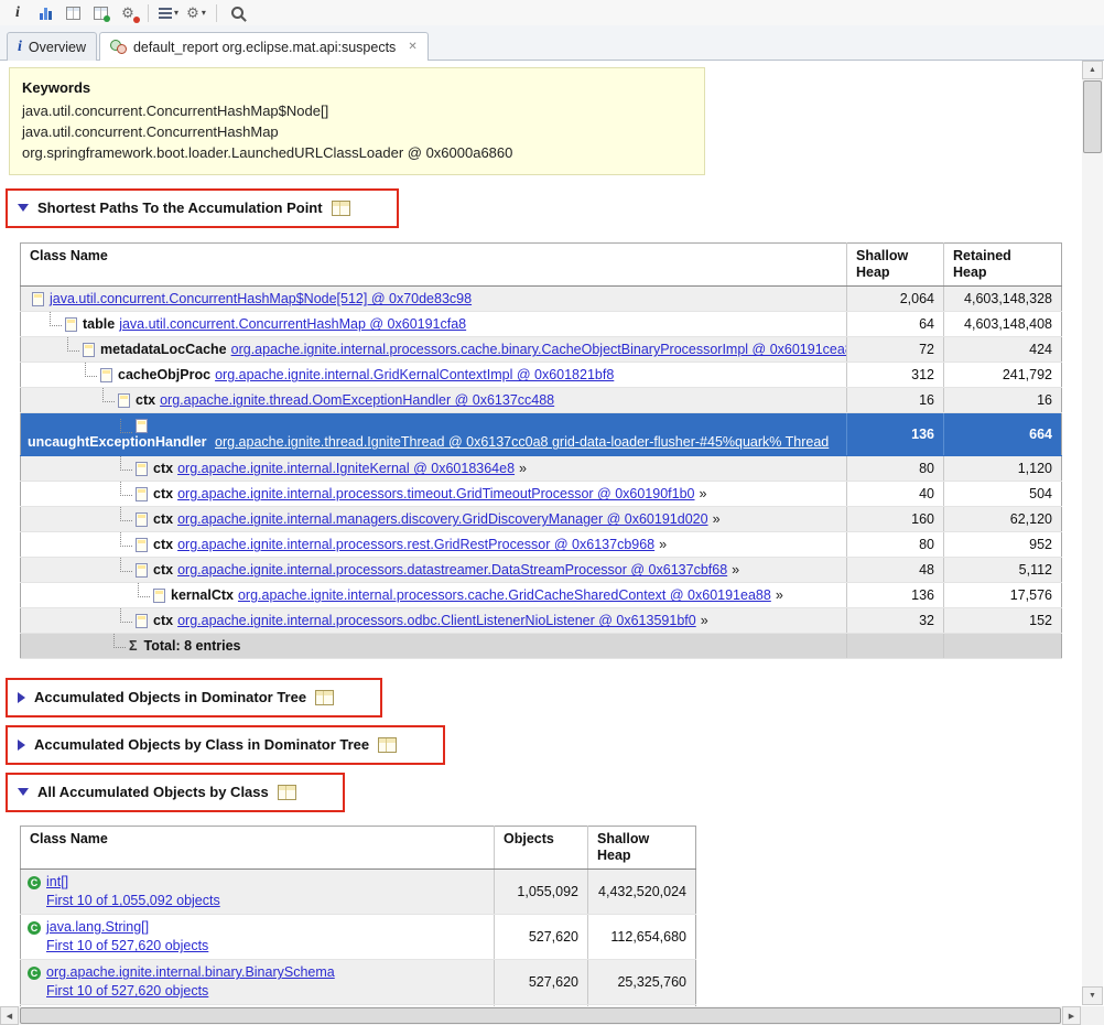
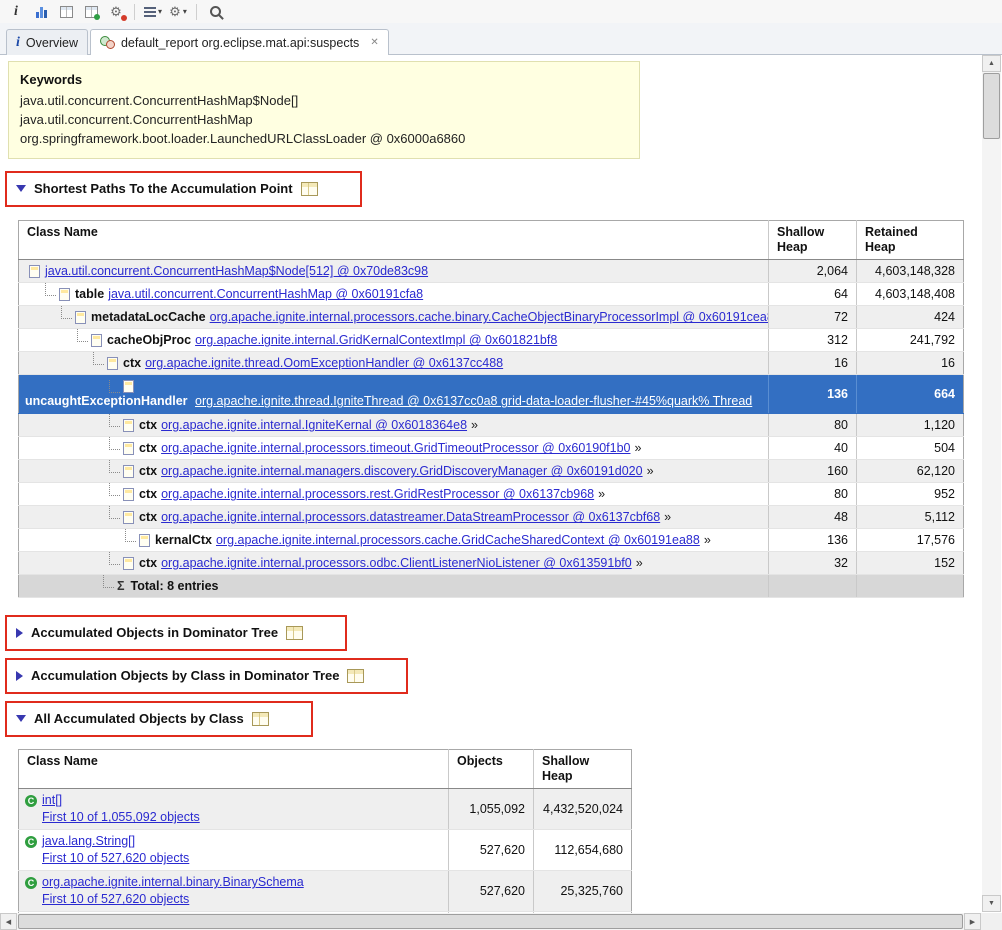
  i
  ⚙
  ▾
  ⚙
  ▾
  i
  Overview
  default_report org.eclipse.mat.api:suspects
  ✕
  Keywords
  java.util.concurrent.ConcurrentHashMap$Node[]
  java.util.concurrent.ConcurrentHashMap
  org.springframework.boot.loader.LaunchedURLClassLoader @ 0x6000a6860
  Shortest Paths To the Accumulation Point
  Class Name	Shallow Heap	Retained Heap
  java.util.concurrent.ConcurrentHashMap$Node[512] @ 0x70de83c98	2,064	4,603,148,328
  table java.util.concurrent.ConcurrentHashMap @ 0x60191cfa8	64	4,603,148,408
  metadataLocCache org.apache.ignite.internal.processors.cache.binary.CacheObjectBinaryProcessorImpl @ 0x60191cea	72	424
  cacheObjProc org.apache.ignite.internal.GridKernalContextImpl @ 0x601821bf8	312	241,792
  ctx org.apache.ignite.thread.OomExceptionHandler @ 0x6137cc488	16	16
  uncaughtExceptionHandler org.apache.ignite.thread.IgniteThread @ 0x6137cc0a8 grid-data-loader-flusher-#45%quark% Thread	136	664
  ctx org.apache.ignite.internal.IgniteKernal @ 0x6018364e8 »	80	1,120
  ctx org.apache.ignite.internal.processors.timeout.GridTimeoutProcessor @ 0x60190f1b0 »	40	504
  ctx org.apache.ignite.internal.managers.discovery.GridDiscoveryManager @ 0x60191d020 »	160	62,120
  ctx org.apache.ignite.internal.processors.rest.GridRestProcessor @ 0x6137cb968 »	80	952
  ctx org.apache.ignite.internal.processors.datastreamer.DataStreamProcessor @ 0x6137cbf68 »	48	5,112
  kernalCtx org.apache.ignite.internal.processors.cache.GridCacheSharedContext @ 0x60191ea88 »	136	17,576
  ctx org.apache.ignite.internal.processors.odbc.ClientListenerNioListener @ 0x613591bf0 »	32	152
  Σ Total: 8 entries
  Accumulated Objects in Dominator Tree
- Accumulated Objects by Class in Dominator Tree
+ Accumulation Objects by Class in Dominator Tree
  All Accumulated Objects by Class
  Class Name	Objects	Shallow Heap
  C int[]First 10 of 1,055,092 objects	1,055,092	4,432,520,024
  C java.lang.String[]First 10 of 527,620 objects	527,620	112,654,680
  C org.apache.ignite.internal.binary.BinarySchemaFirst 10 of 527,620 objects	527,620	25,325,760
